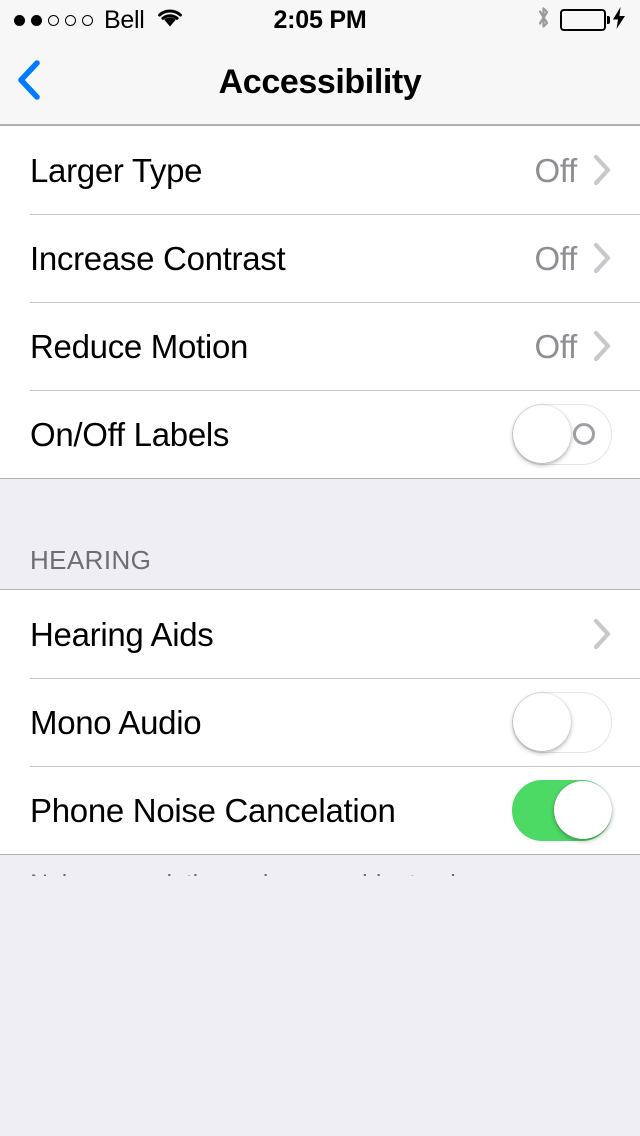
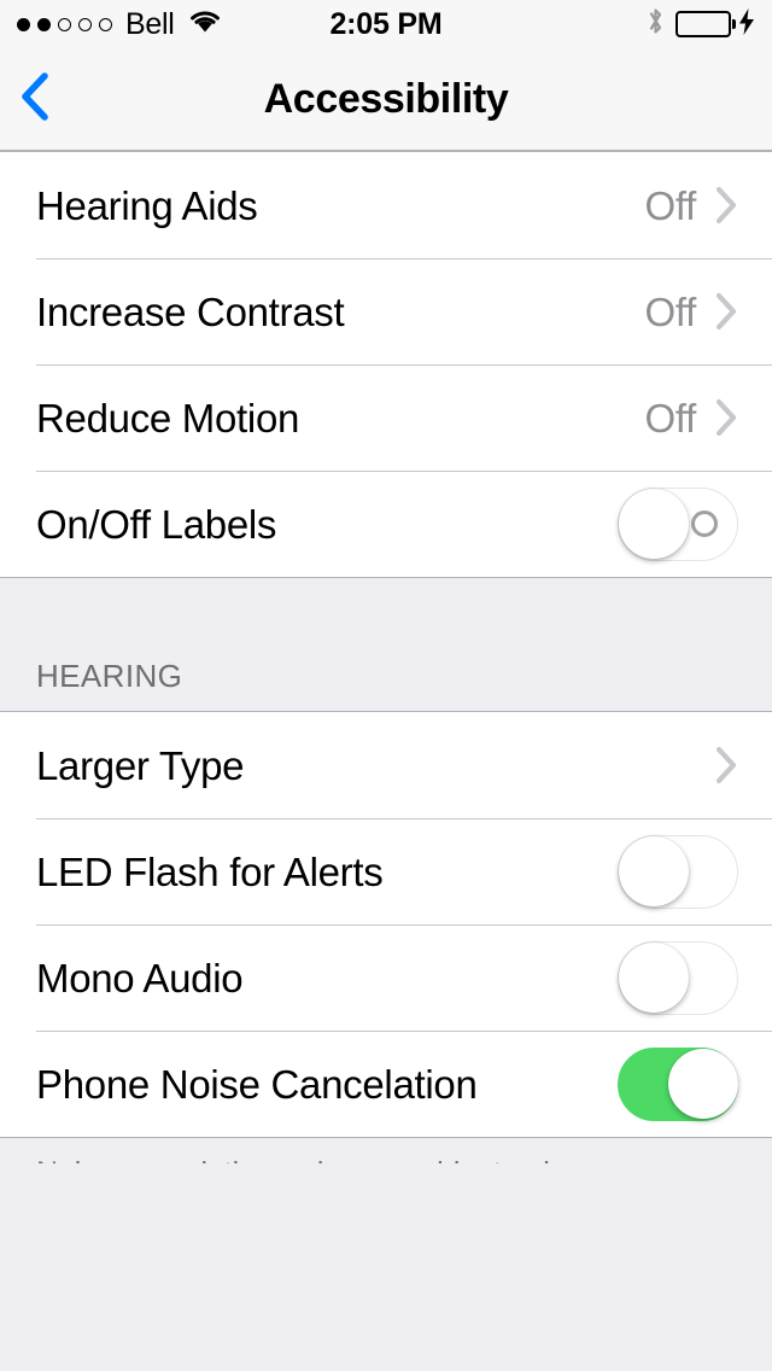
  Bell
  2:05 PM
  Accessibility
- Larger Type
+ Hearing Aids
  Off
  Increase Contrast
  Off
  Reduce Motion
  Off
  On/Off Labels
  HEARING
- Hearing Aids
+ Larger Type
+ LED Flash for Alerts
  Mono Audio
  Phone Noise Cancelation
